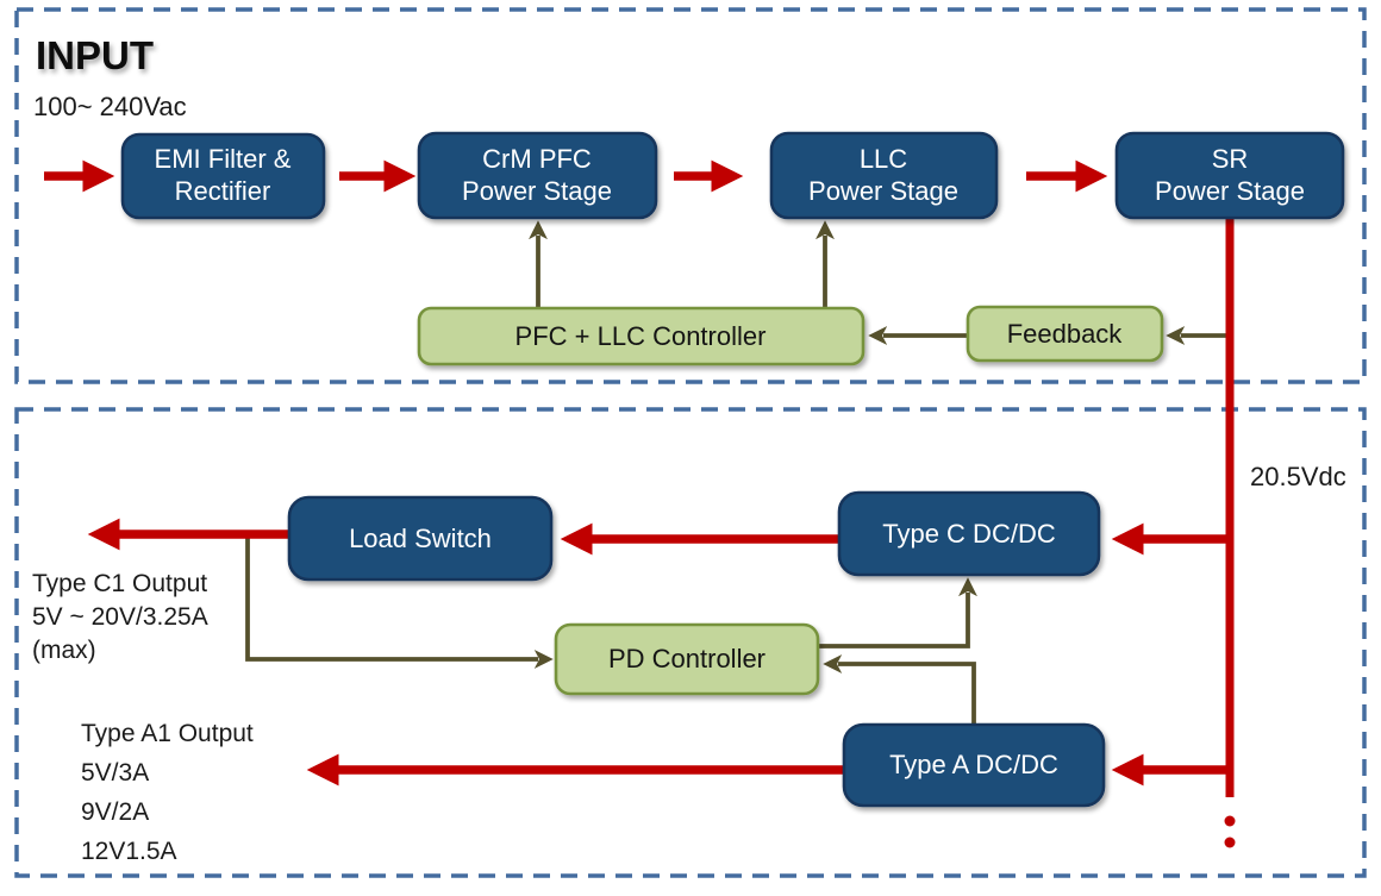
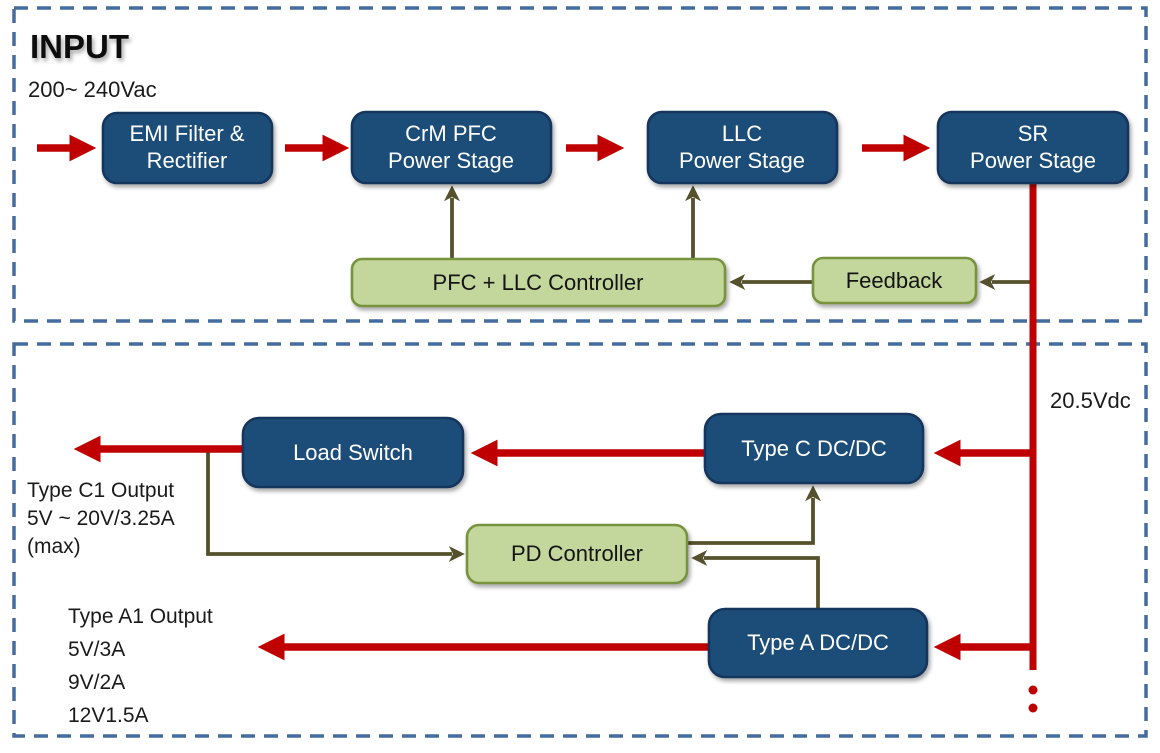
  INPUT
- 100~ 240Vac
+ 200~ 240Vac
  EMI Filter &
  Rectifier
  CrM PFC
  Power Stage
  LLC
  Power Stage
  SR
  Power Stage
  PFC + LLC Controller
  Feedback
  Load Switch
  Type C DC/DC
  PD Controller
  Type A DC/DC
  20.5Vdc
  Type C1 Output
  5V ~ 20V/3.25A
  (max)
  Type A1 Output
  5V/3A
  9V/2A
  12V1.5A
